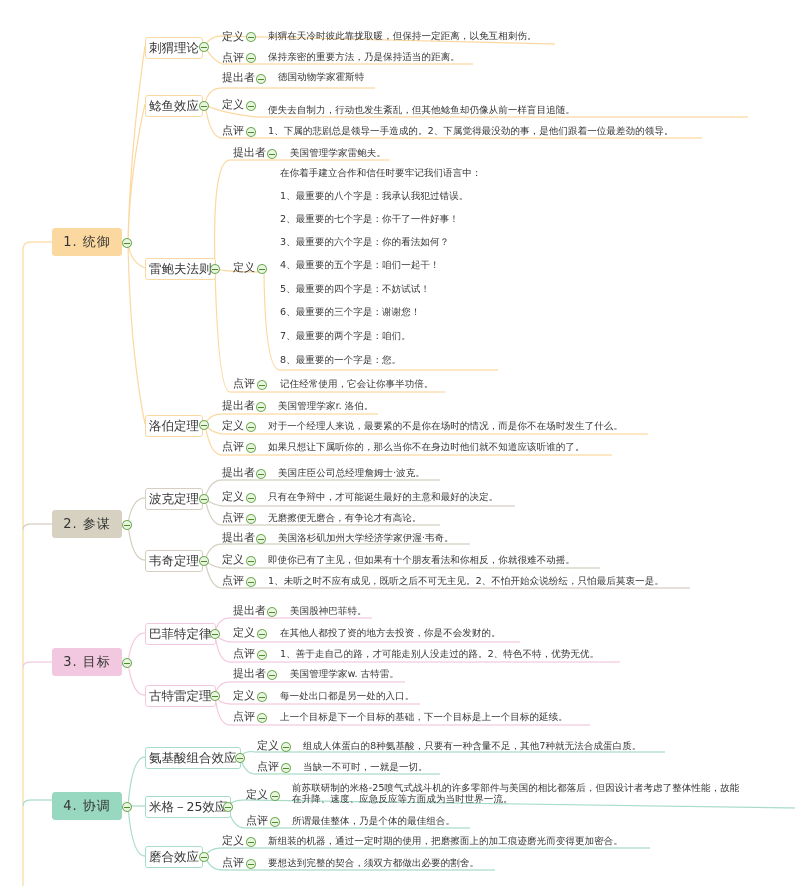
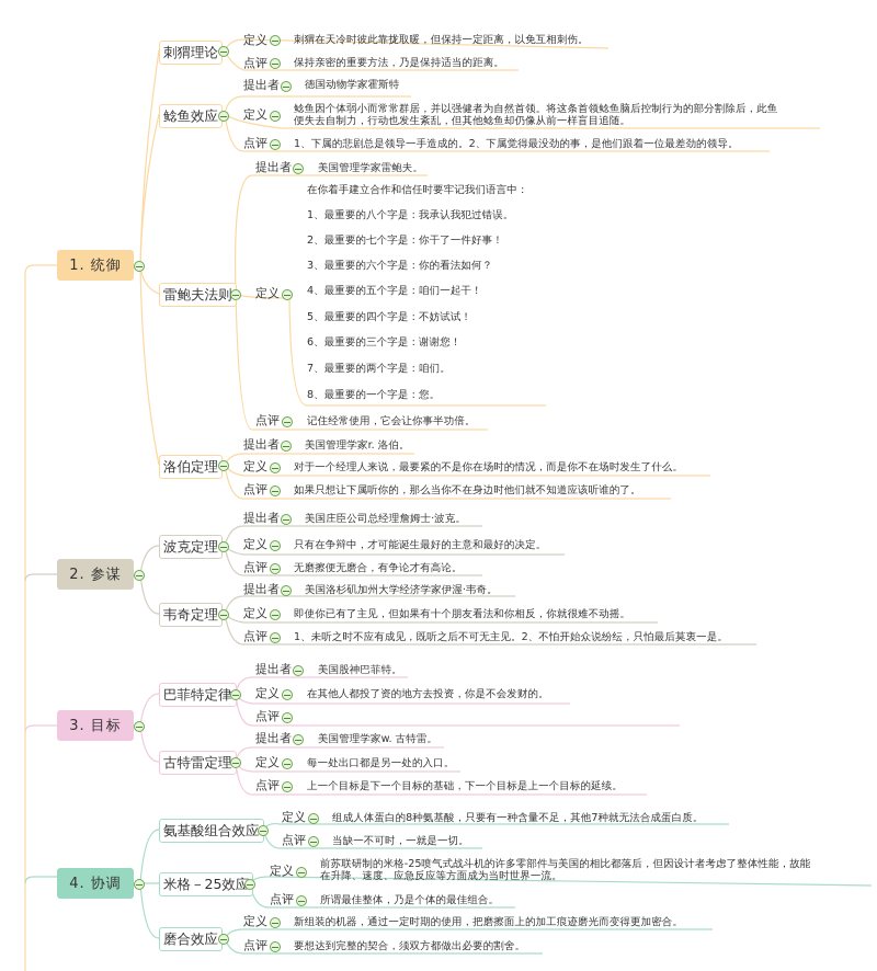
  1. 统御
  2. 参谋
  3. 目标
  4. 协调
  刺猬理论
  定义
  刺猬在天冷时彼此靠拢取暖，但保持一定距离，以免互相刺伤。
  点评
  保持亲密的重要方法，乃是保持适当的距离。
  鲶鱼效应
  提出者
  德国动物学家霍斯特
  定义
+ 鲶鱼因个体弱小而常常群居，并以强健者为自然首领。将这条首领鲶鱼脑后控制行为的部分割除后，此鱼
  便失去自制力，行动也发生紊乱，但其他鲶鱼却仍像从前一样盲目追随。
  点评
  1、下属的悲剧总是领导一手造成的。2、下属觉得最没劲的事，是他们跟着一位最差劲的领导。
  雷鲍夫法则
  提出者
  美国管理学家雷鲍夫。
  定义
  在你着手建立合作和信任时要牢记我们语言中：
  1、最重要的八个字是：我承认我犯过错误。
  2、最重要的七个字是：你干了一件好事！
  3、最重要的六个字是：你的看法如何？
  4、最重要的五个字是：咱们一起干！
  5、最重要的四个字是：不妨试试！
  6、最重要的三个字是：谢谢您！
  7、最重要的两个字是：咱们。
  8、最重要的一个字是：您。
  点评
  记住经常使用，它会让你事半功倍。
  洛伯定理
  提出者
  美国管理学家r. 洛伯。
  定义
  对于一个经理人来说，最要紧的不是你在场时的情况，而是你不在场时发生了什么。
  点评
  如果只想让下属听你的，那么当你不在身边时他们就不知道应该听谁的了。
  波克定理
  提出者
  美国庄臣公司总经理詹姆士·波克。
  定义
  只有在争辩中，才可能诞生最好的主意和最好的决定。
  点评
  无磨擦便无磨合，有争论才有高论。
  韦奇定理
  提出者
  美国洛杉矶加州大学经济学家伊渥·韦奇。
  定义
  即使你已有了主见，但如果有十个朋友看法和你相反，你就很难不动摇。
  点评
  1、未听之时不应有成见，既听之后不可无主见。2、不怕开始众说纷纭，只怕最后莫衷一是。
  巴菲特定律
  提出者
  美国股神巴菲特。
  定义
  在其他人都投了资的地方去投资，你是不会发财的。
  点评
- 1、善于走自己的路，才可能走别人没走过的路。2、特色不特，优势无优。
  古特雷定理
  提出者
  美国管理学家w. 古特雷。
  定义
  每一处出口都是另一处的入口。
  点评
  上一个目标是下一个目标的基础，下一个目标是上一个目标的延续。
  氨基酸组合效应
  定义
  组成人体蛋白的8种氨基酸，只要有一种含量不足，其他7种就无法合成蛋白质。
  点评
  当缺一不可时，一就是一切。
  米格－25效应
  定义
  前苏联研制的米格-25喷气式战斗机的许多零部件与美国的相比都落后，但因设计者考虑了整体性能，故能
  在升降、速度、应急反应等方面成为当时世界一流。
  点评
  所谓最佳整体，乃是个体的最佳组合。
  磨合效应
  定义
  新组装的机器，通过一定时期的使用，把磨擦面上的加工痕迹磨光而变得更加密合。
  点评
  要想达到完整的契合，须双方都做出必要的割舍。
